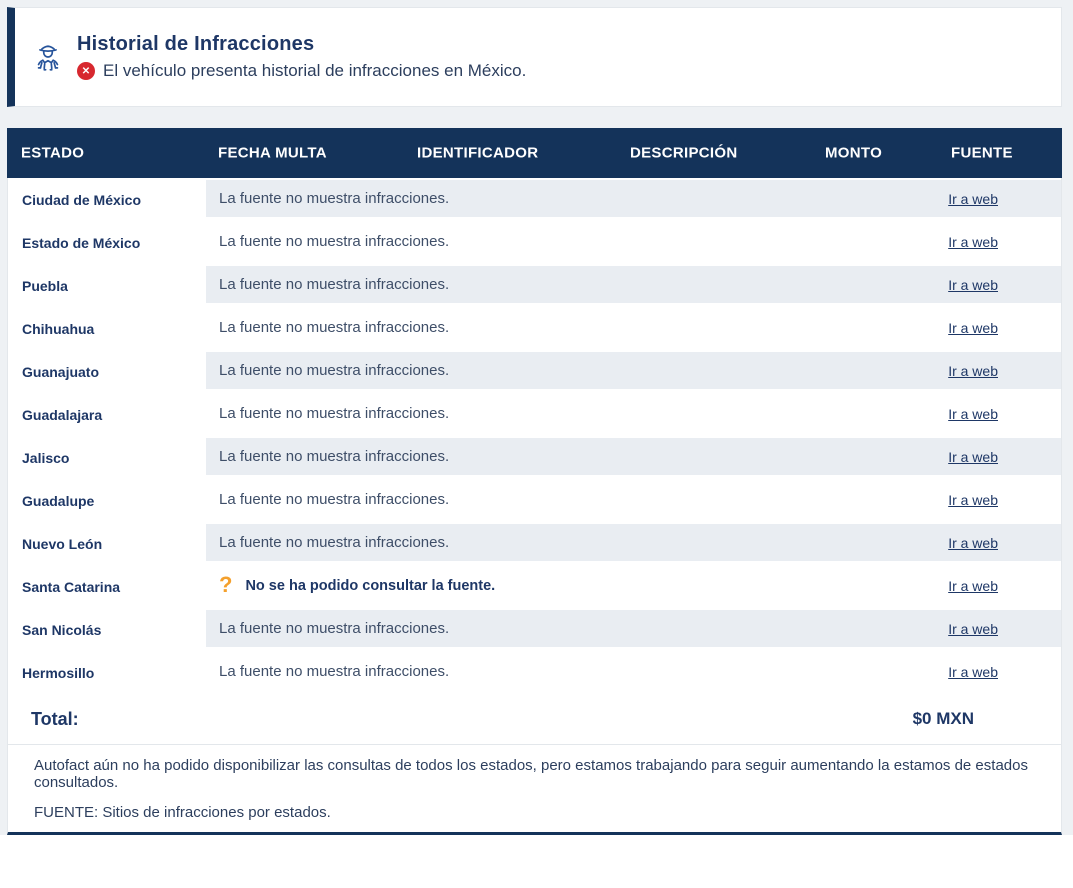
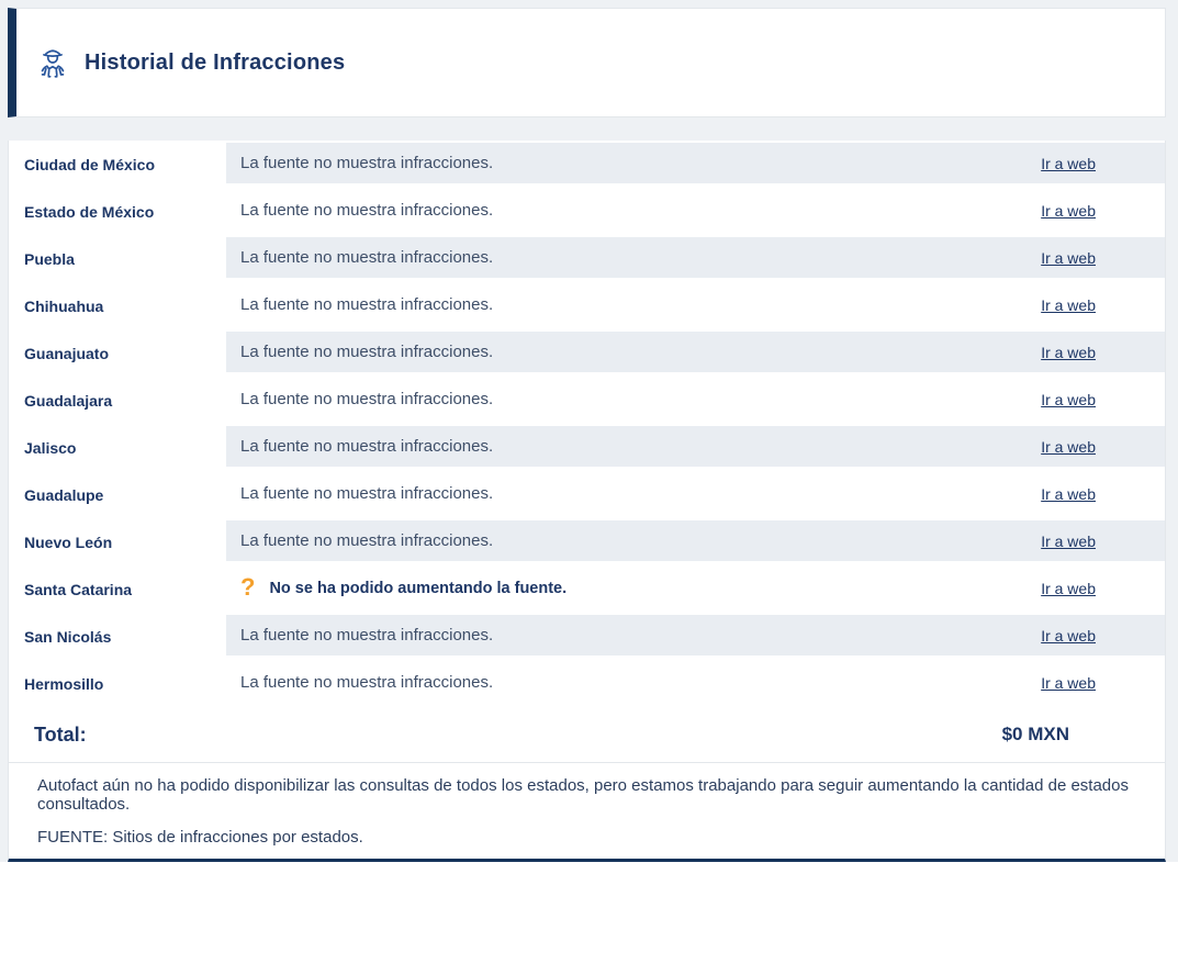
  Historial de Infracciones
- ✕
- El vehículo presenta historial de infracciones en México.
- ESTADO
- FECHA MULTA
- IDENTIFICADOR
- DESCRIPCIÓN
- MONTO
- FUENTE
  Ciudad de México
  La fuente no muestra infracciones.
  Ir a web
  Estado de México
  La fuente no muestra infracciones.
  Ir a web
  Puebla
  La fuente no muestra infracciones.
  Ir a web
  Chihuahua
  La fuente no muestra infracciones.
  Ir a web
  Guanajuato
  La fuente no muestra infracciones.
  Ir a web
  Guadalajara
  La fuente no muestra infracciones.
  Ir a web
  Jalisco
  La fuente no muestra infracciones.
  Ir a web
  Guadalupe
  La fuente no muestra infracciones.
  Ir a web
  Nuevo León
  La fuente no muestra infracciones.
  Ir a web
  Santa Catarina
  ?
- No se ha podido consultar la fuente.
+ No se ha podido aumentando la fuente.
  Ir a web
  San Nicolás
  La fuente no muestra infracciones.
  Ir a web
  Hermosillo
  La fuente no muestra infracciones.
  Ir a web
  Total:
  $0 MXN
- Autofact aún no ha podido disponibilizar las consultas de todos los estados, pero estamos trabajando para seguir aumentando la estamos de estados consultados.
+ Autofact aún no ha podido disponibilizar las consultas de todos los estados, pero estamos trabajando para seguir aumentando la cantidad de estados consultados.
  FUENTE: Sitios de infracciones por estados.
